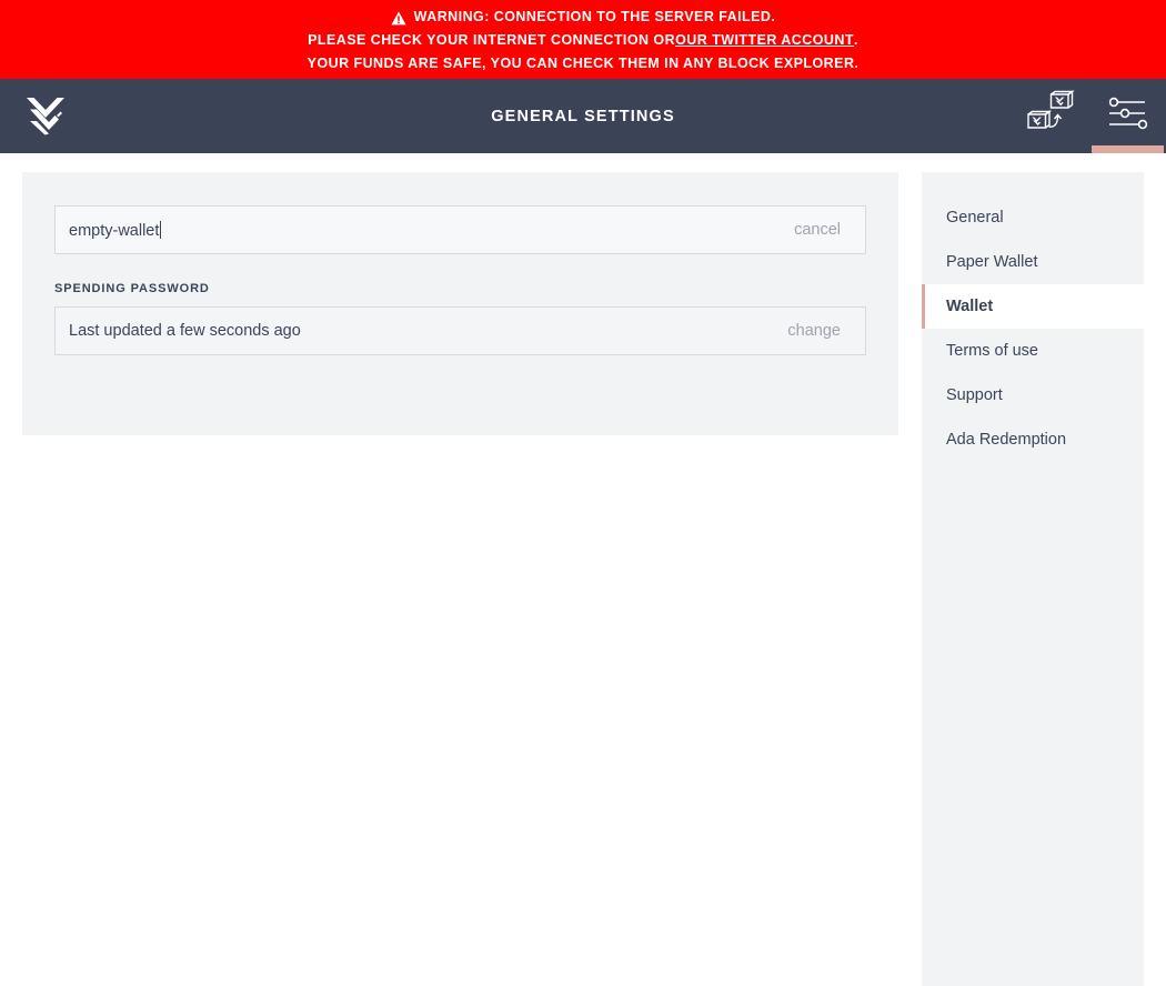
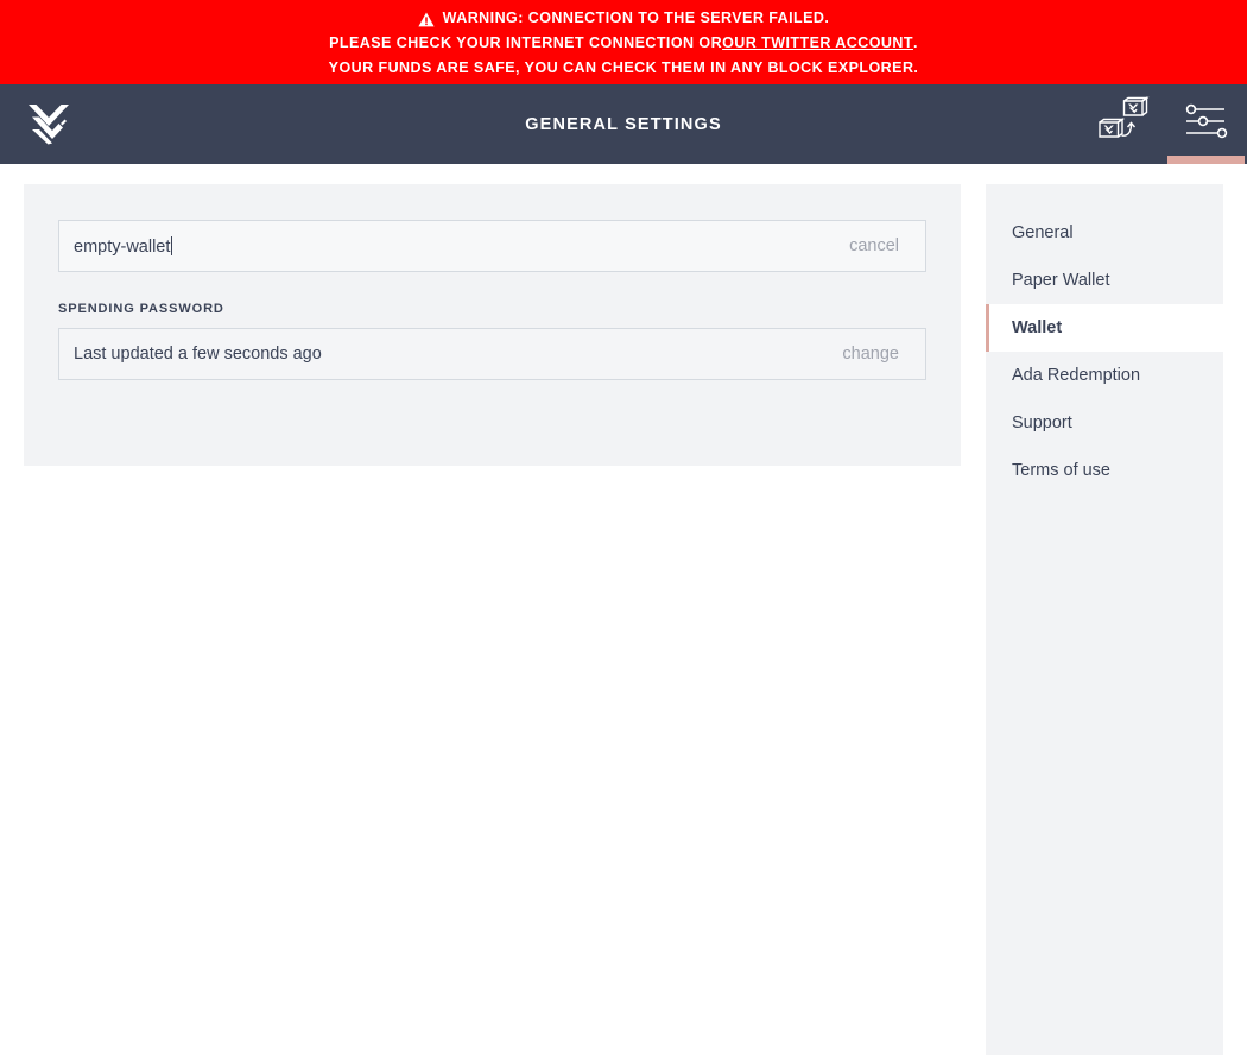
  WARNING: CONNECTION TO THE SERVER FAILED.
  PLEASE CHECK YOUR INTERNET CONNECTION OR
  OUR TWITTER ACCOUNT
  .
  YOUR FUNDS ARE SAFE, YOU CAN CHECK THEM IN ANY BLOCK EXPLORER.
  GENERAL SETTINGS
  empty-wallet
  cancel
  SPENDING PASSWORD
  Last updated a few seconds ago
  change
  General
  Paper Wallet
  Wallet
- Terms of use
+ Ada Redemption
  Support
- Ada Redemption
+ Terms of use
